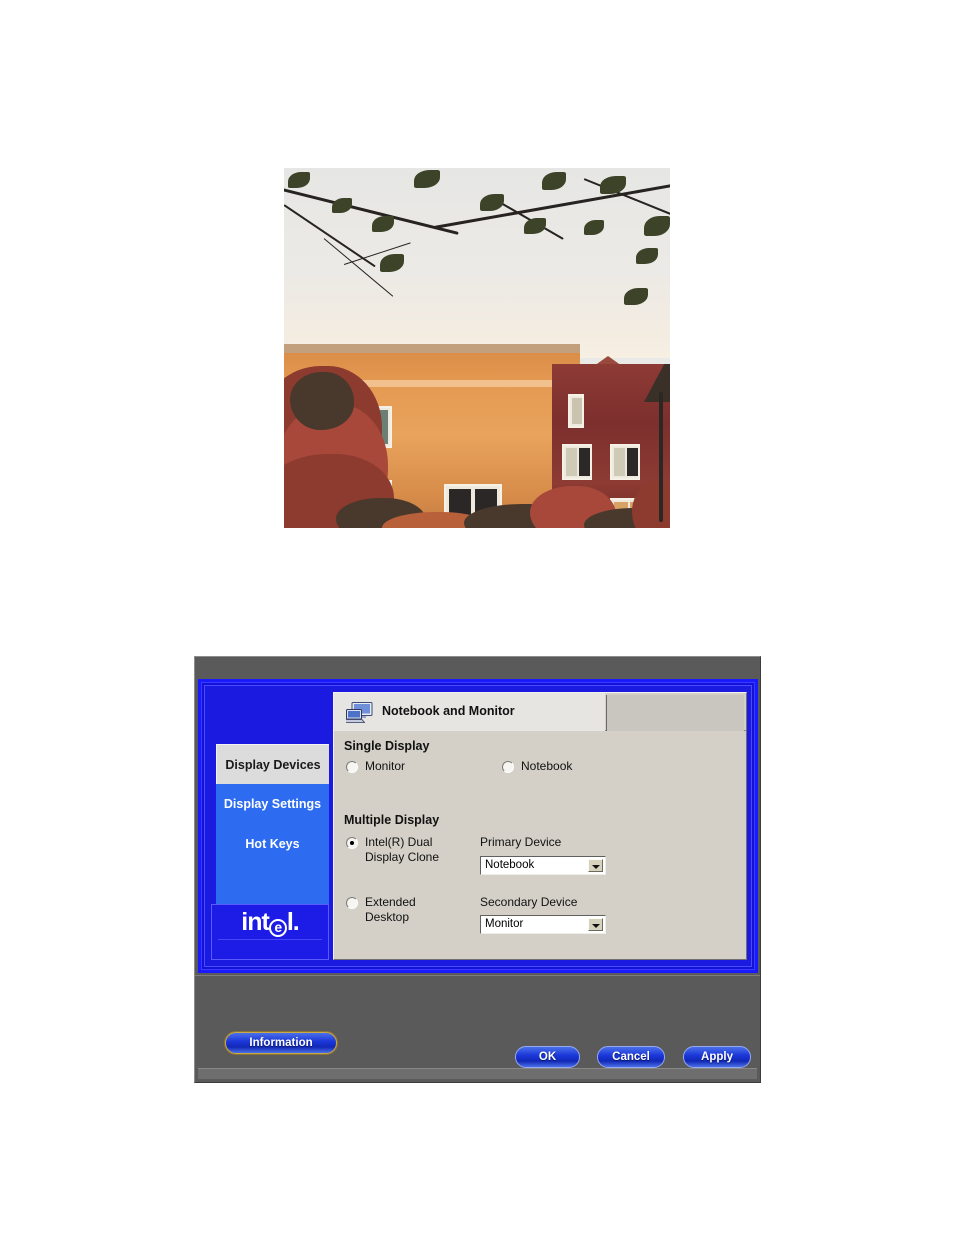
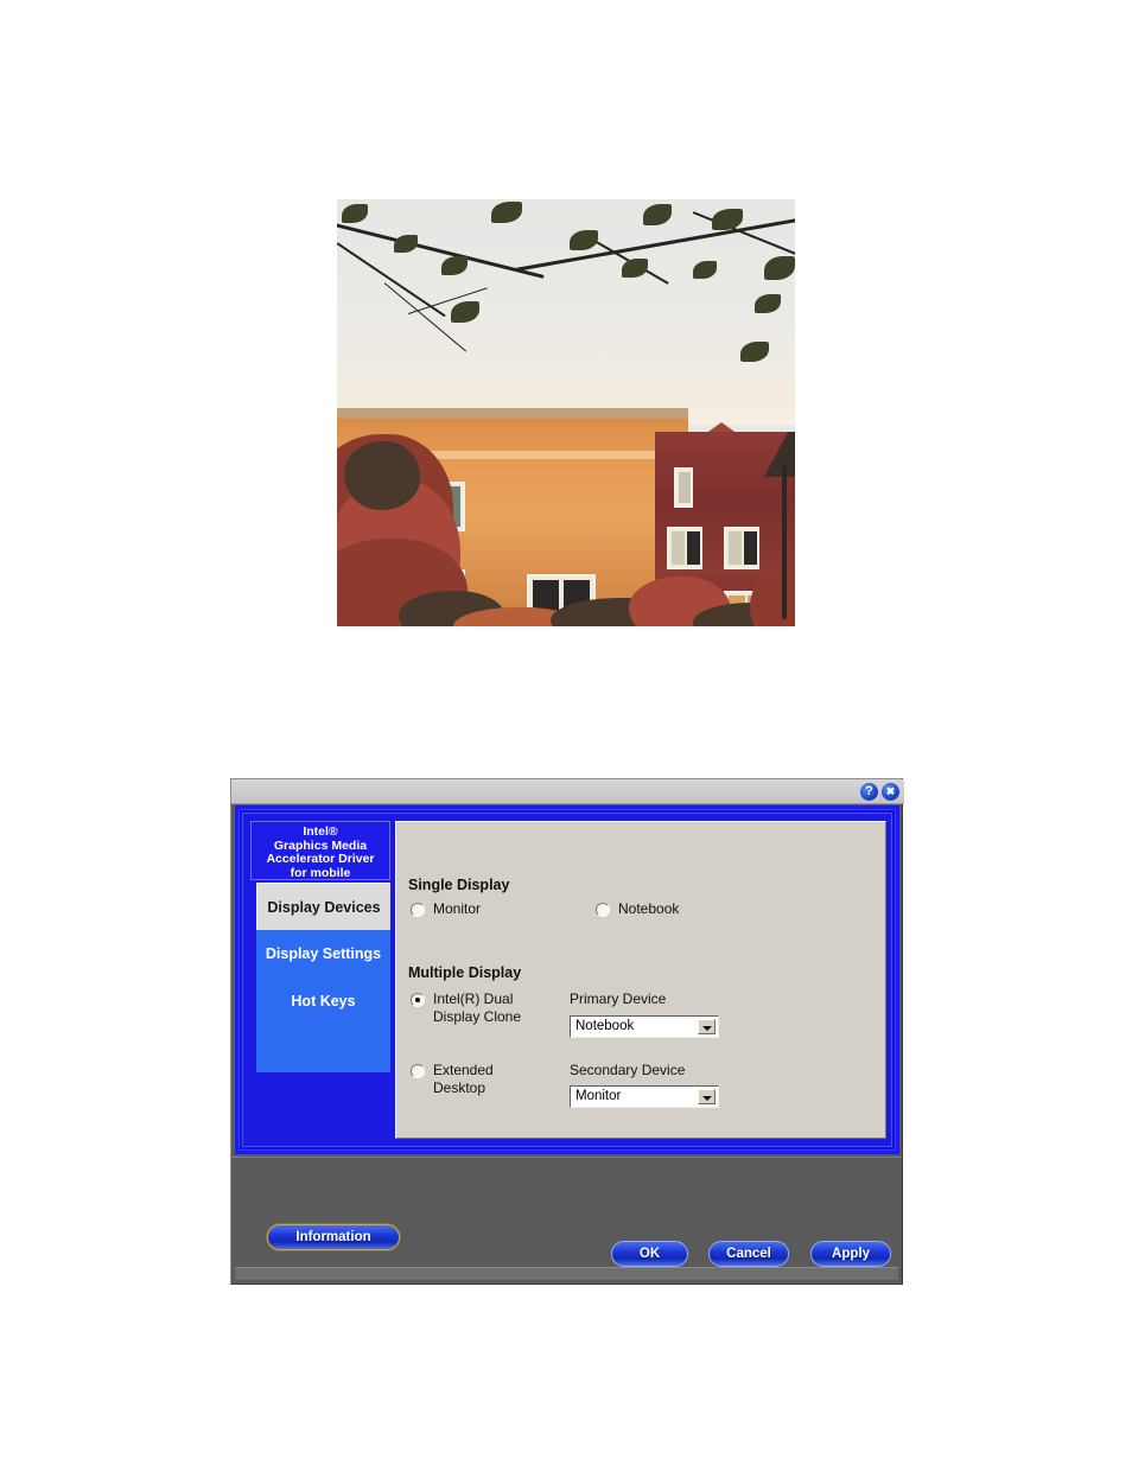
+ ?
+ ✖
+ Intel®
+ Graphics Media
+ Accelerator Driver
+ for mobile
  Display Devices
  Display Settings
  Hot Keys
- int e l.
- Notebook and Monitor
  Single Display
  Monitor
  Notebook
  Multiple Display
  Intel(R) Dual
  Display Clone
  Primary Device
  Notebook
  Extended
  Desktop
  Secondary Device
  Monitor
  Information
  OK
  Cancel
  Apply
